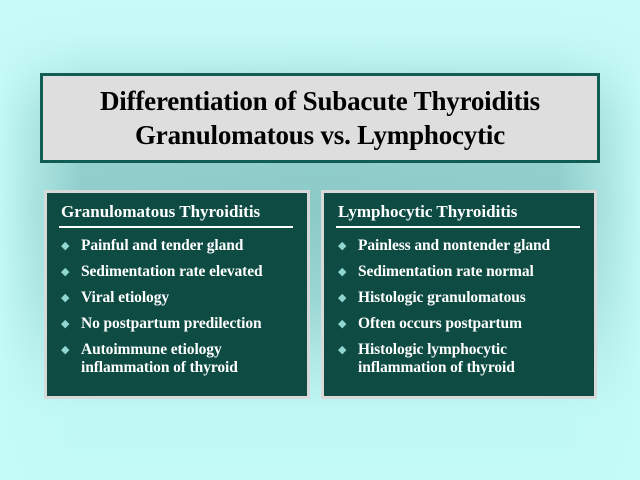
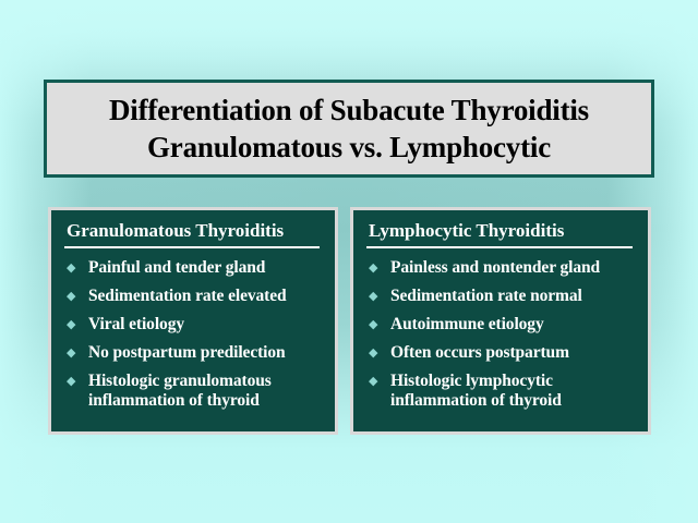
  Differentiation of Subacute Thyroiditis
  Granulomatous vs. Lymphocytic
  Granulomatous Thyroiditis
  ◆
  Painful and tender gland
  ◆
  Sedimentation rate elevated
  ◆
  Viral etiology
  ◆
  No postpartum predilection
  ◆
- Autoimmune etiology
+ Histologic granulomatous
  inflammation of thyroid
  Lymphocytic Thyroiditis
  ◆
  Painless and nontender gland
  ◆
  Sedimentation rate normal
  ◆
- Histologic granulomatous
+ Autoimmune etiology
  ◆
  Often occurs postpartum
  ◆
  Histologic lymphocytic
  inflammation of thyroid
